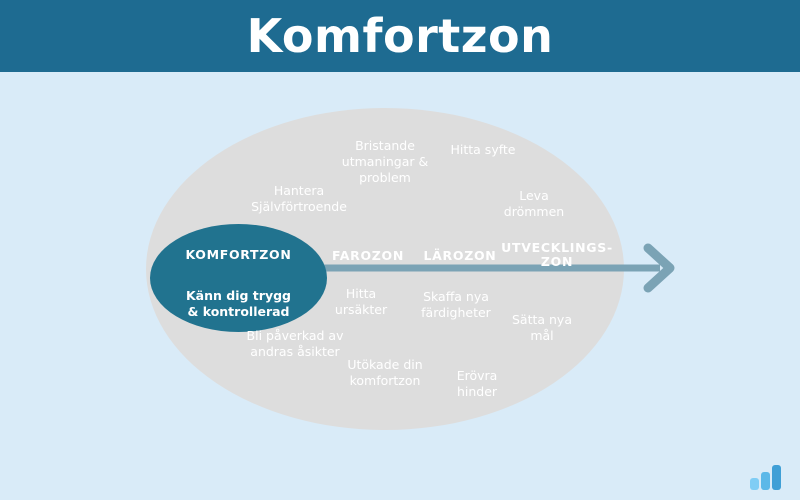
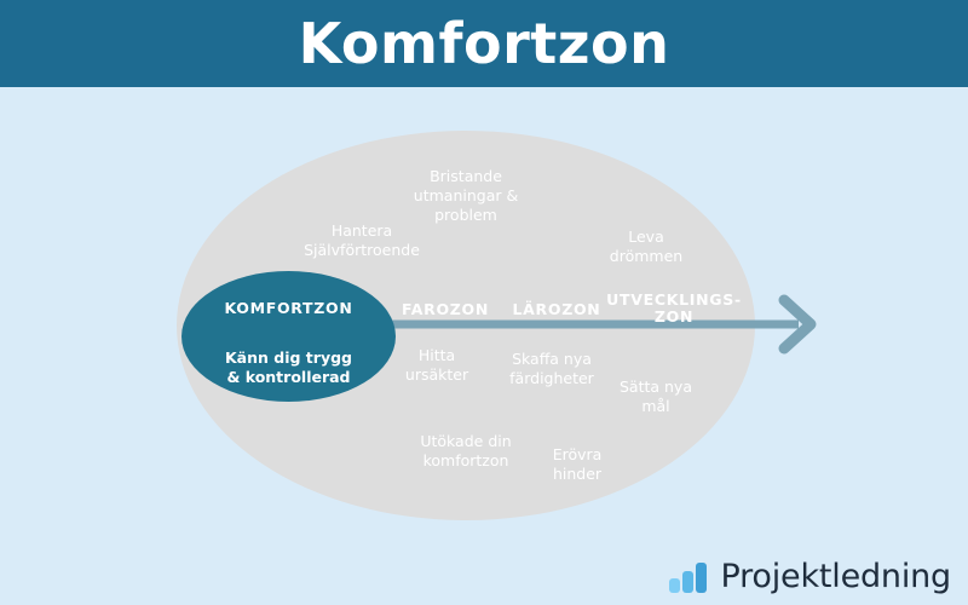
  Komfortzon
  KOMFORTZON
  FAROZON
  LÄROZON
  UTVECKLINGS-ZON
  Känn dig trygg
  & kontrollerad
  Bristande
  utmaningar &
  problem
- Hitta syfte
  Hantera
  Självförtroende
  Leva
  drömmen
  Hitta
  ursäkter
  Skaffa nya
  färdigheter
  Sätta nya
  mål
- Bli påverkad av
- andras åsikter
  Utökade din
  komfortzon
  Erövra
  hinder
+ Projektledning
